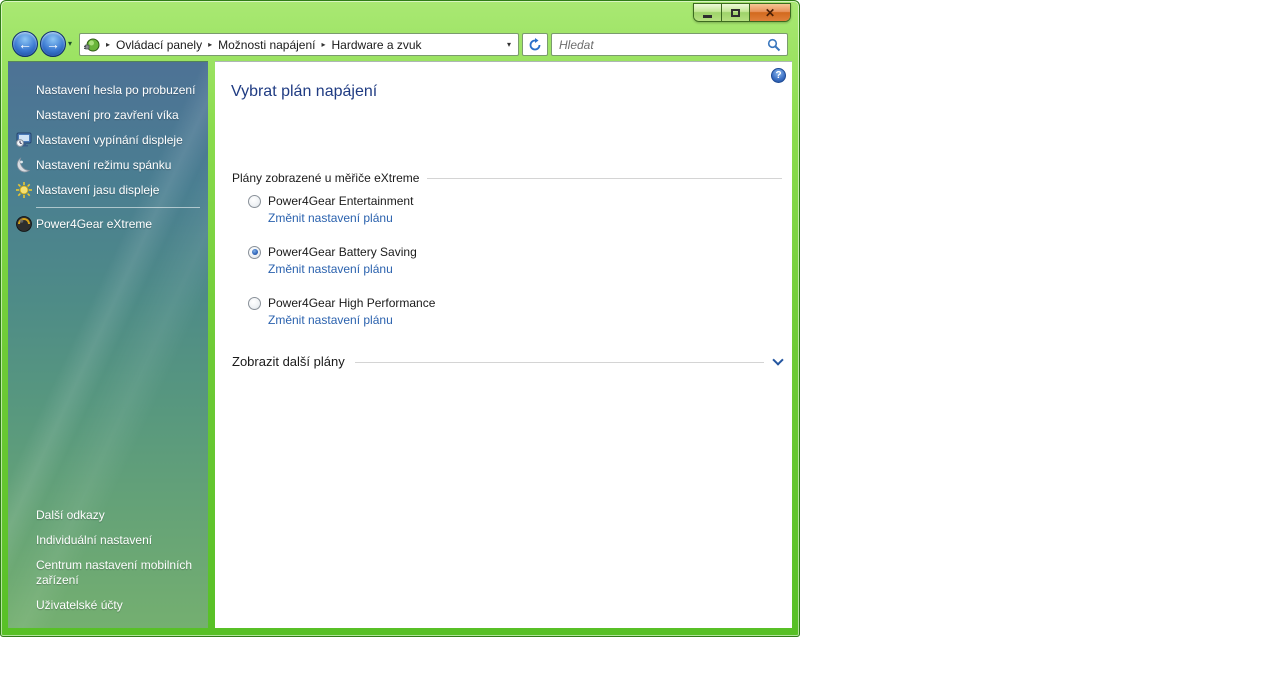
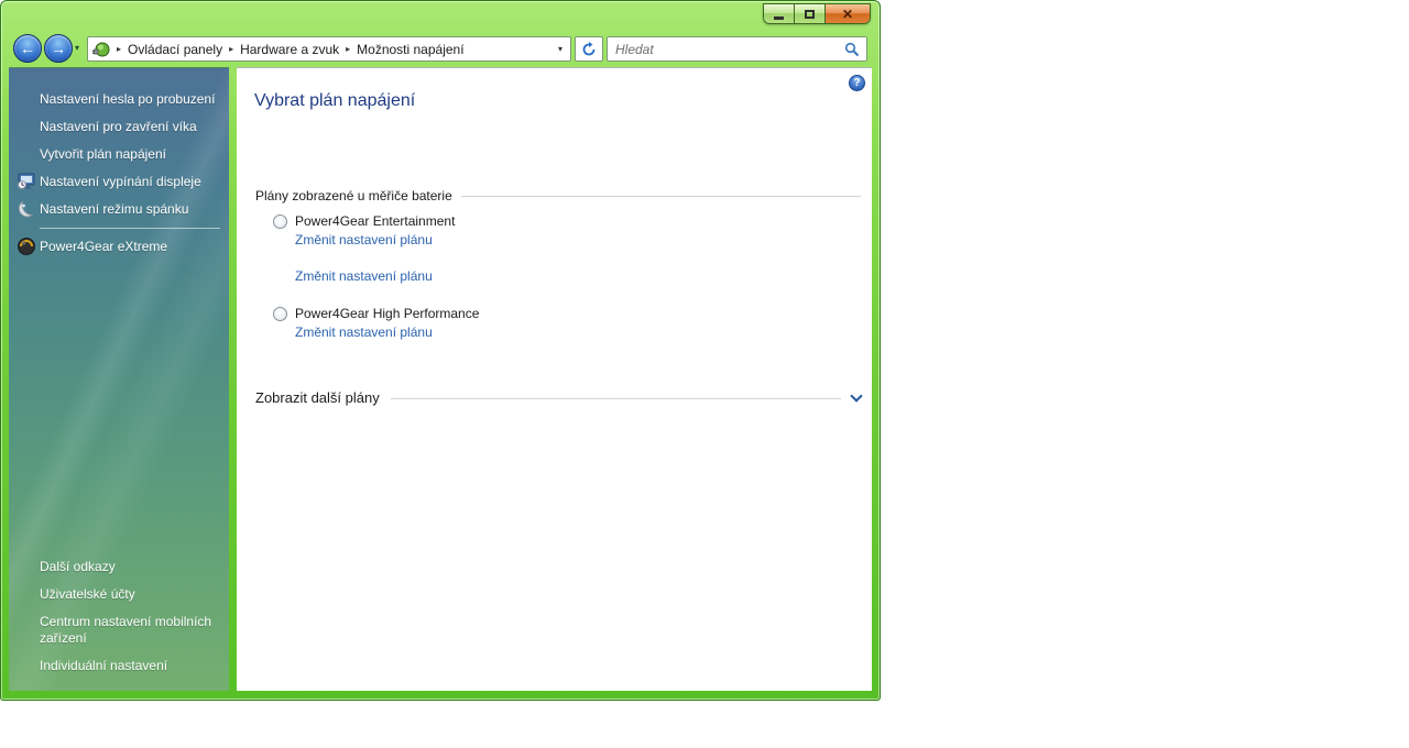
  ✕
  ←
  →
  ▾
  ▸
  Ovládací panely
  ▸
- Možnosti napájení
+ Hardware a zvuk
  ▸
- Hardware a zvuk
+ Možnosti napájení
  ▾
  Hledat
  Nastavení hesla po probuzení
  Nastavení pro zavření víka
+ Vytvořit plán napájení
  Nastavení vypínání displeje
  Nastavení režimu spánku
- Nastavení jasu displeje
  Power4Gear eXtreme
  Další odkazy
- Individuální nastavení
+ Uživatelské účty
  Centrum nastavení mobilních zařízení
- Uživatelské účty
+ Individuální nastavení
  ?
  Vybrat plán napájení
- Plány zobrazené u měřiče eXtreme
+ Plány zobrazené u měřiče baterie
  Power4Gear Entertainment
  Změnit nastavení plánu
- Power4Gear Battery Saving
  Změnit nastavení plánu
  Power4Gear High Performance
  Změnit nastavení plánu
  Zobrazit další plány
